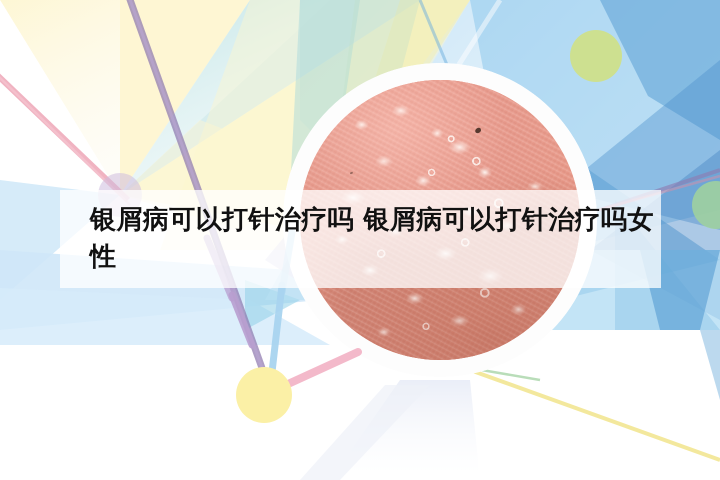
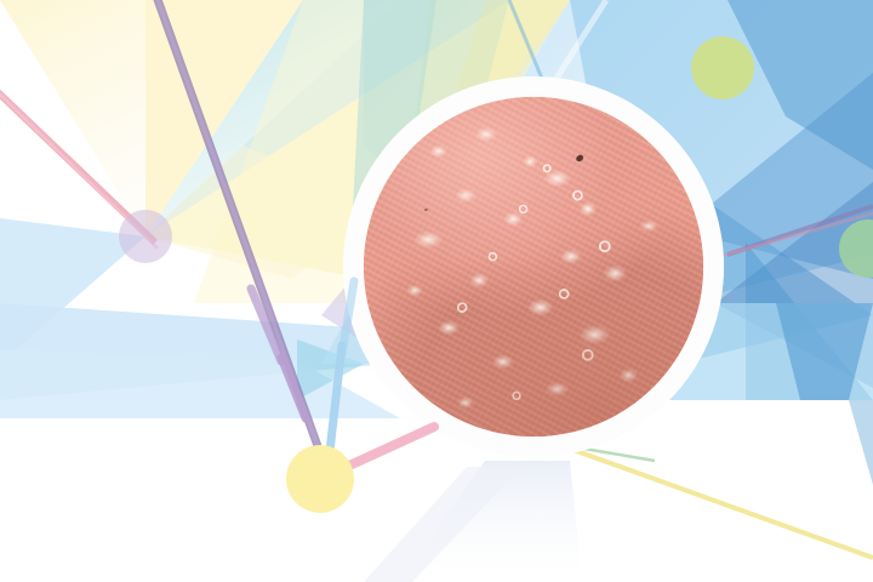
- 银屑病可以打针治疗吗 银屑病可以打针治疗吗女性
